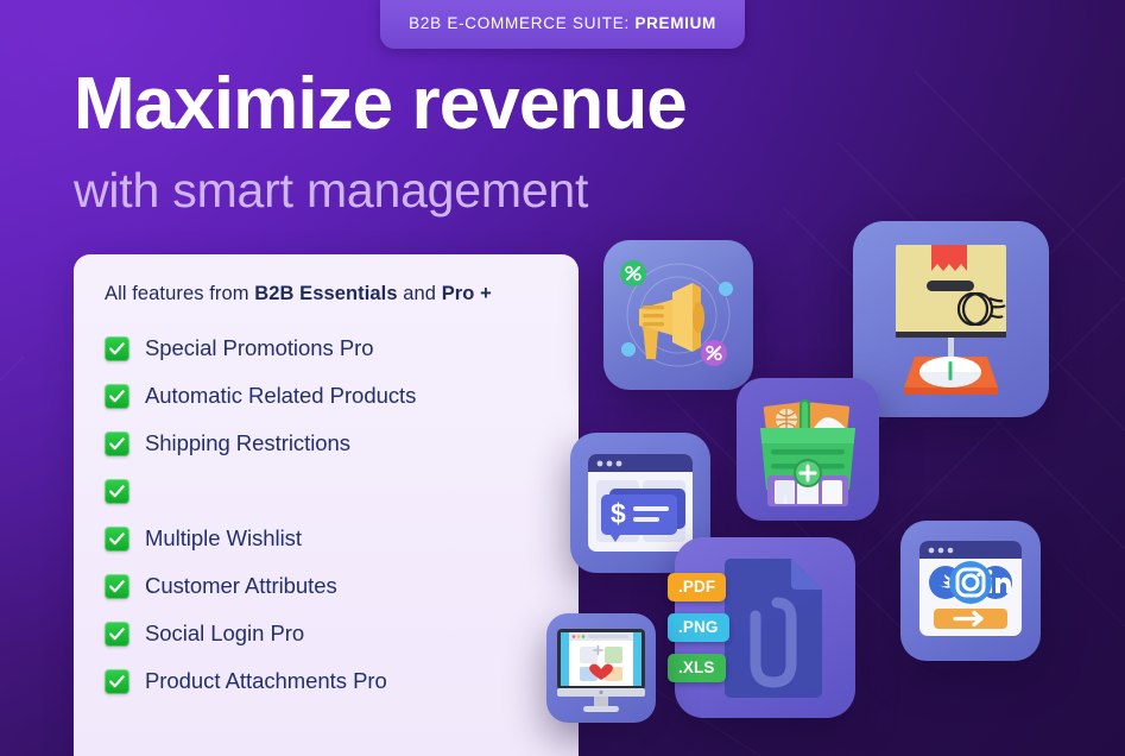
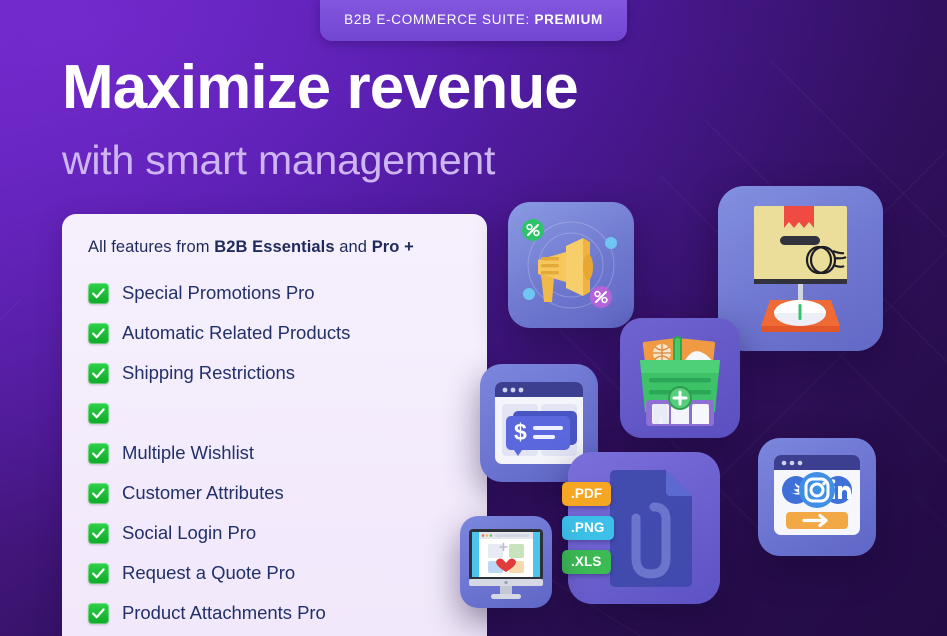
  B2B E-COMMERCE SUITE: PREMIUM
  Maximize revenue
  with smart management
  All features from B2B Essentials and Pro +
  Special Promotions Pro
  Automatic Related Products
  Shipping Restrictions
  Multiple Wishlist
  Customer Attributes
  Social Login Pro
+ Request a Quote Pro
  Product Attachments Pro
  $
  .PDF
  .PNG
  .XLS
